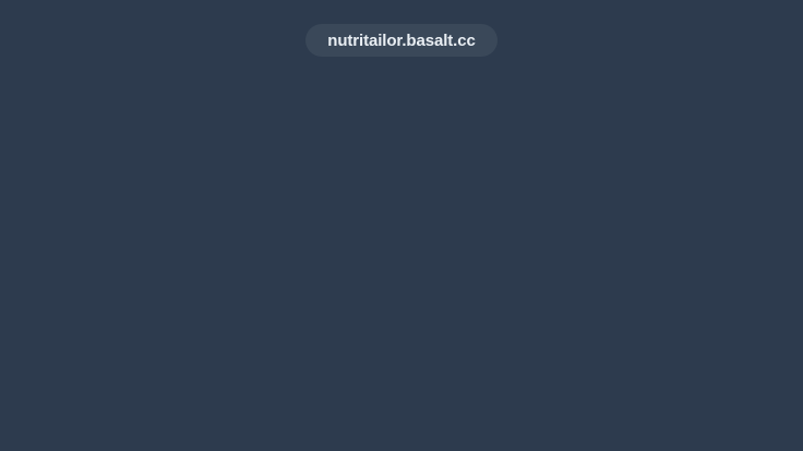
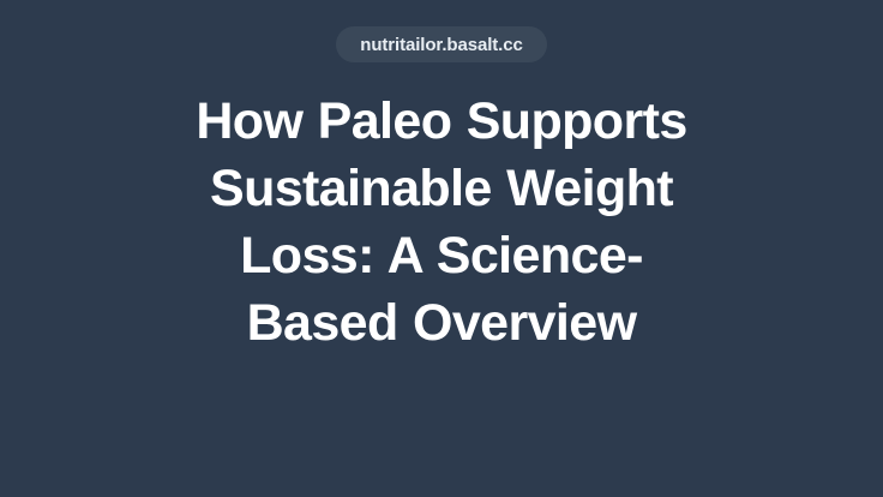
  nutritailor.basalt.cc
+ How Paleo Supports Sustainable Weight Loss: A Science-Based Overview
